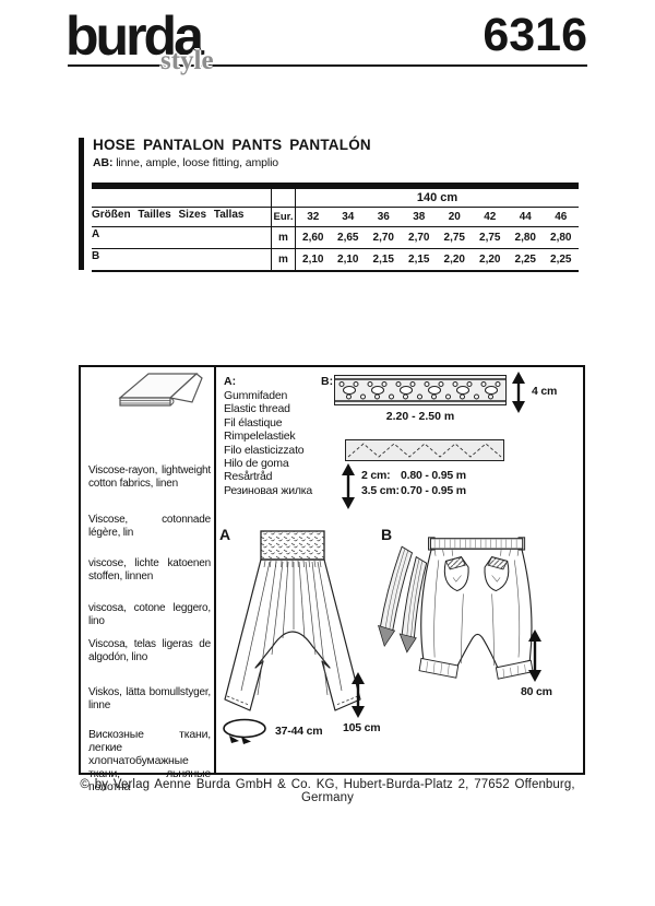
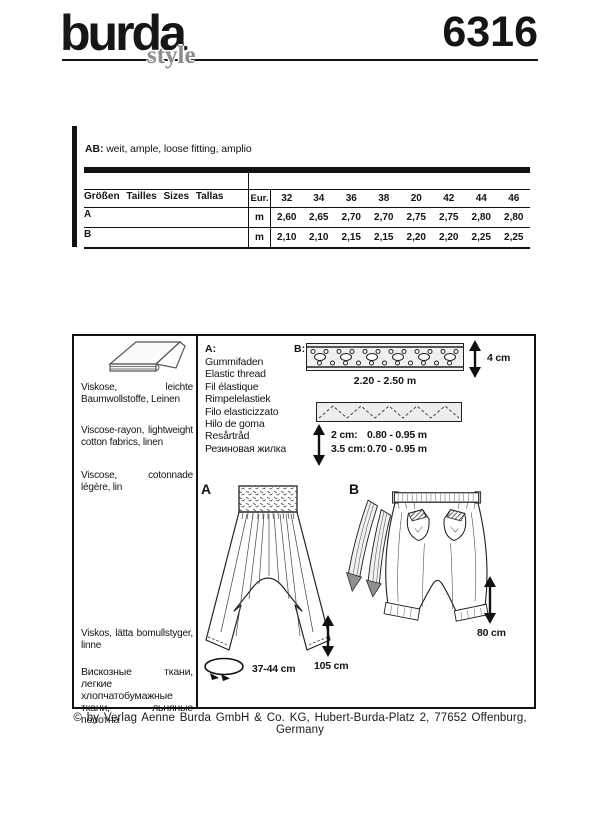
  burda
  style
  6316
- HOSE PANTALON PANTS PANTALÓN
- AB: linne, ample, loose fitting, amplio
+ AB: weit, ample, loose fitting, amplio
- 140 cm
  Größen Tailles Sizes Tallas
  Eur.
  32
  34
  36
  38
  20
  42
  44
  46
  A
  m
  2,60
  2,65
  2,70
  2,70
  2,75
  2,75
  2,80
  2,80
  B
  m
  2,10
  2,10
  2,15
  2,15
  2,20
  2,20
  2,25
  2,25
+ Viskose, leichte Baumwollstoffe, Leinen
  Viscose-rayon, lightweight cotton fabrics, linen
  Viscose, cotonnade légère, lin
- viscose, lichte katoenen stoffen, linnen
- viscosa, cotone leggero, lino
- Viscosa, telas ligeras de algodón, lino
  Viskos, lätta bomullstyger, linne
  Вискозные ткани, легкие хлопчатобумажные ткани, льняные полотна
  A:
  Gummifaden
  Elastic thread
  Fil élastique
  Rimpelelastiek
  Filo elasticizzato
  Hilo de goma
  Resårtråd
  Резиновая жилка
  B:
  2.20 - 2.50 m
  4 cm
  2 cm: 0.80 - 0.95 m
  3.5 cm:0.70 - 0.95 m
  A
  37-44 cm
  105 cm
  B
  80 cm
  © by Verlag Aenne Burda GmbH & Co. KG, Hubert-Burda-Platz 2, 77652 Offenburg, Germany
